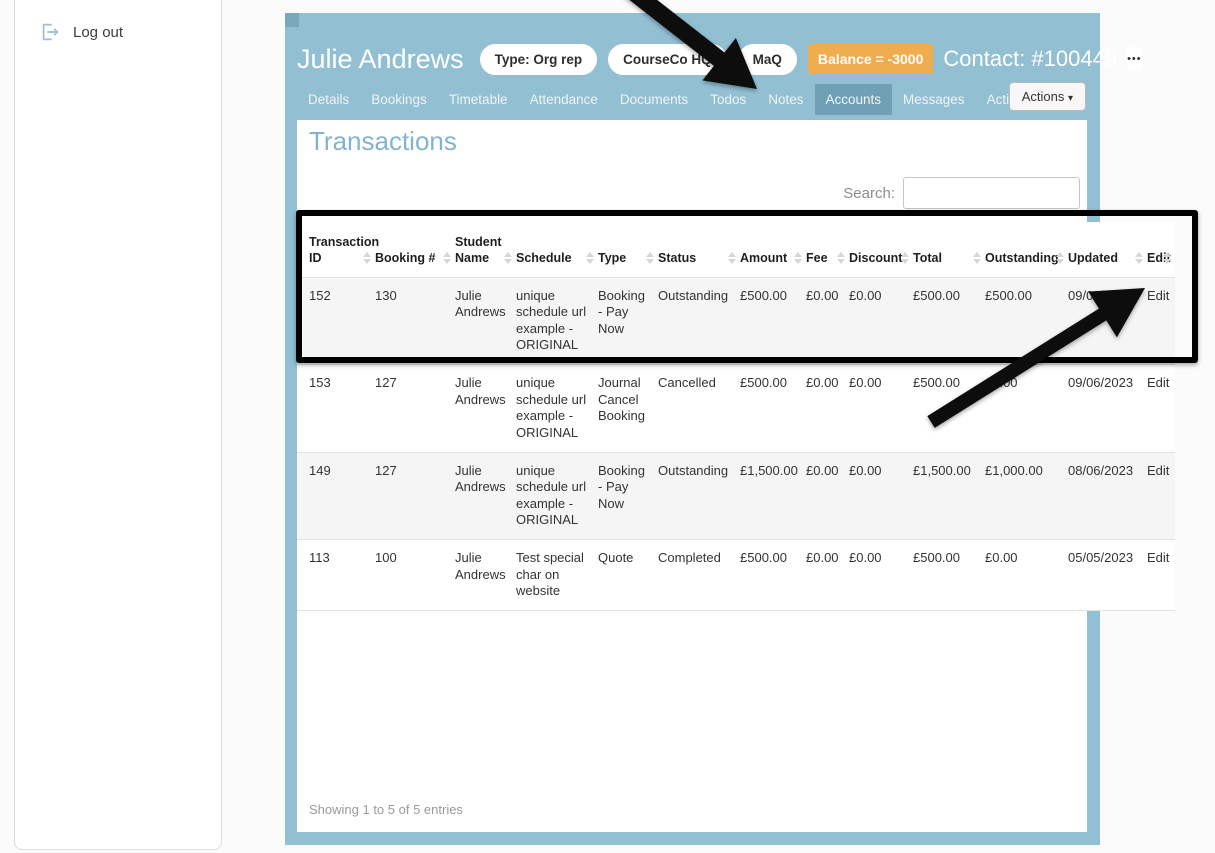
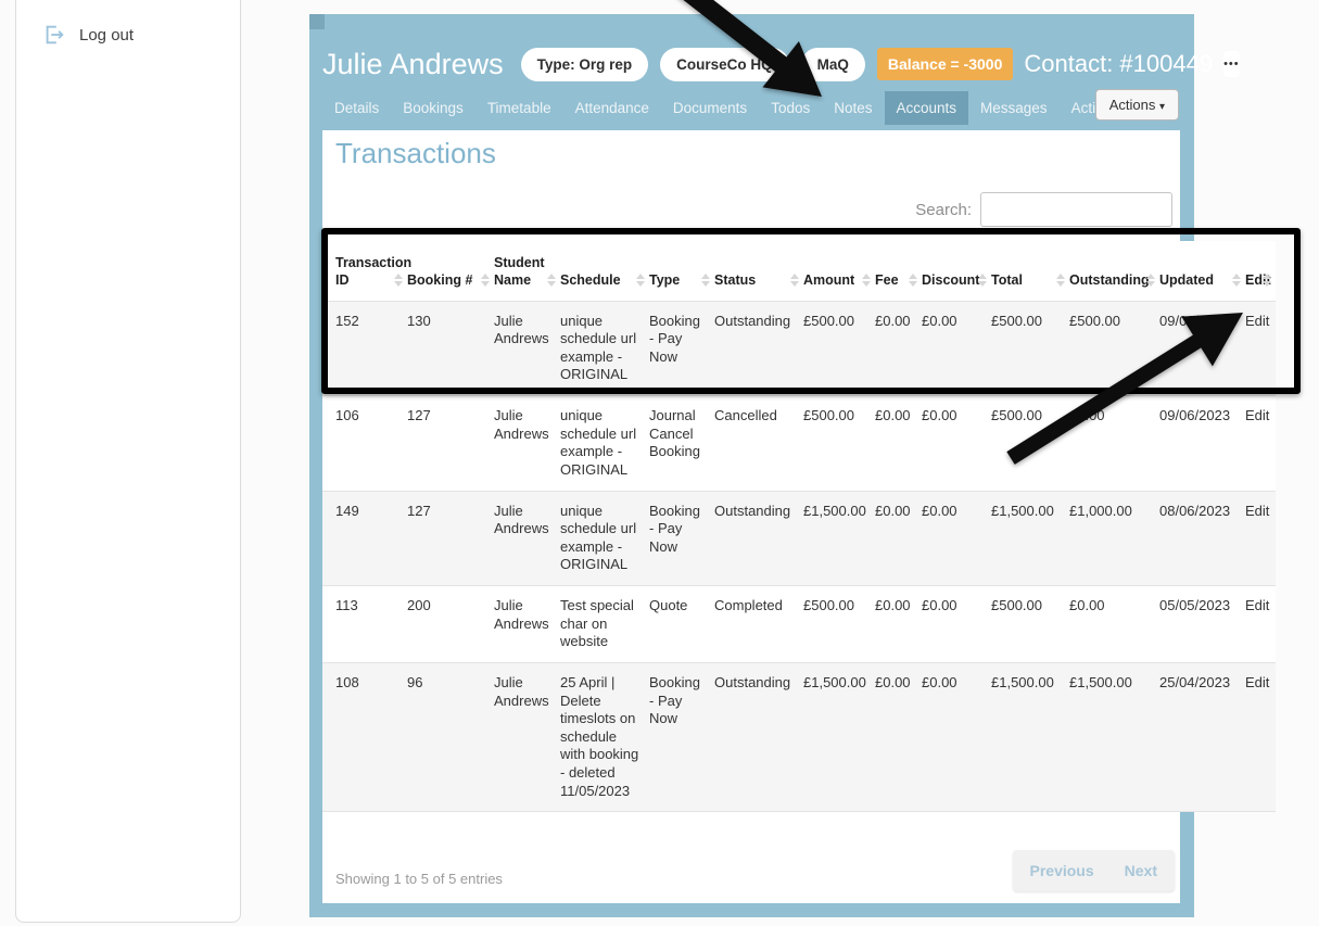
  Log out
  Julie Andrews
  Type: Org rep
  CourseCo H
  Ma
  Q
  Balance = -3000
  Contact: #100449
  •••
  Details
  Bookings
  Timetable
  Attendance
  Documents
  Todos
  Notes
  Accounts
  Messages
  Actions ▾
  Transactions
  Search:
  Transaction ID	Booking #	Student Name	Schedule	Type	Status	Amount	Fee	Discount	Total	Outstanding	Updated	Edit
  152	130	Julie Andrews	unique schedule url example - ORIGINAL	Booking - Pay Now	Outstanding	£500.00	£0.00	£0.00	£500.00	£500.00	09/0	Edit
- 153	127	Julie Andrews	unique schedule url example - ORIGINAL	Journal Cancel Booking	Cancelled	£500.00	£0.00	£0.00	£500.00	0	09/06/2023	Edit
+ 106	127	Julie Andrews	unique schedule url example - ORIGINAL	Journal Cancel Booking	Cancelled	£500.00	£0.00	£0.00	£500.00	0	09/06/2023	Edit
  149	127	Julie Andrews	unique schedule url example - ORIGINAL	Booking - Pay Now	Outstanding	£1,500.00	£0.00	£0.00	£1,500.00	£1,000.00	08/06/2023	Edit
- 113	100	Julie Andrews	Test special char on website	Quote	Completed	£500.00	£0.00	£0.00	£500.00	£0.00	05/05/2023	Edit
+ 113	200	Julie Andrews	Test special char on website	Quote	Completed	£500.00	£0.00	£0.00	£500.00	£0.00	05/05/2023	Edit
+ 108	96	Julie Andrews	25 April | Delete timeslots on schedule with booking - deleted 11/05/2023	Booking - Pay Now	Outstanding	£1,500.00	£0.00	£0.00	£1,500.00	£1,500.00	25/04/2023	Edit
  Showing 1 to 5 of 5 entries
+ Previous
+ Next
